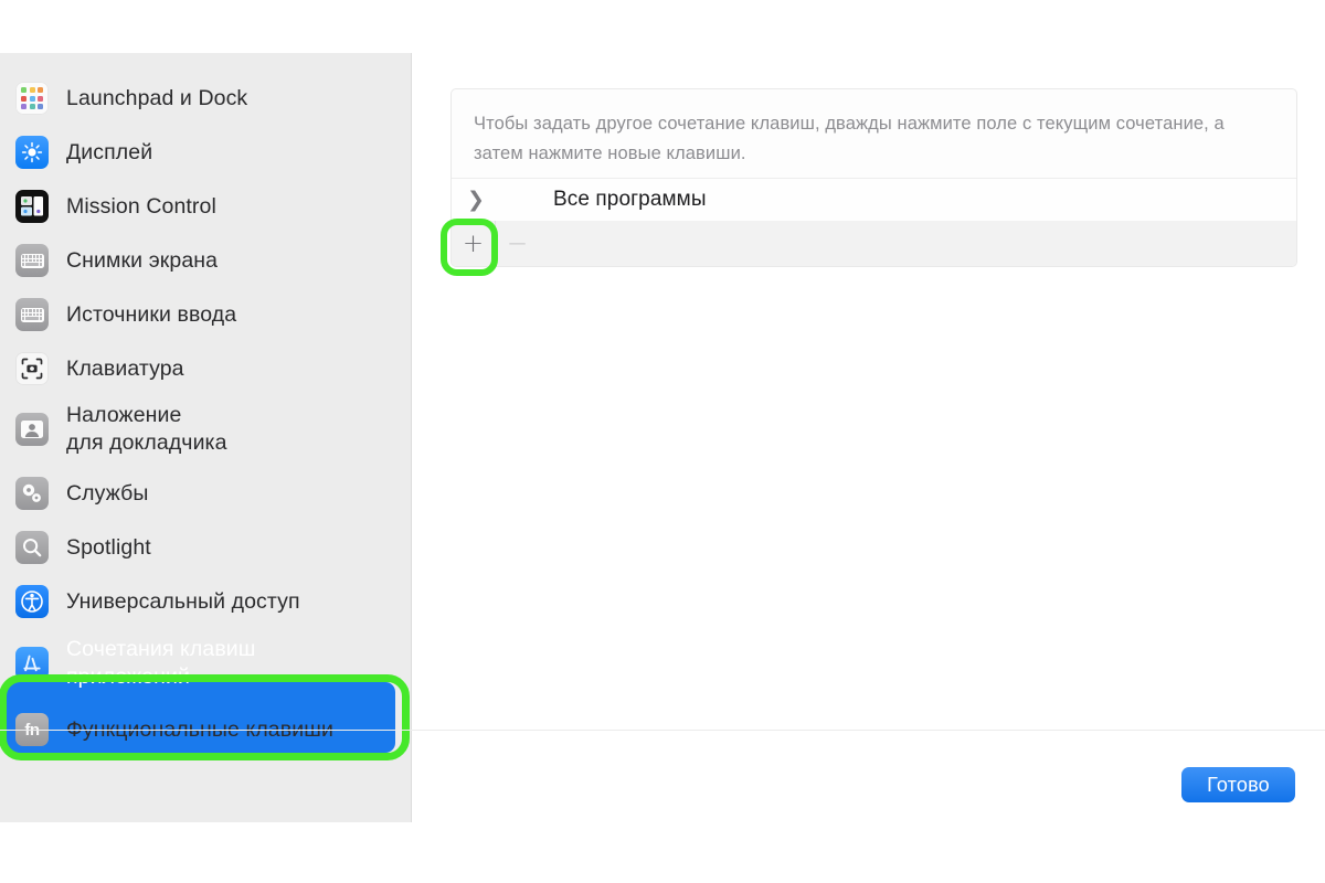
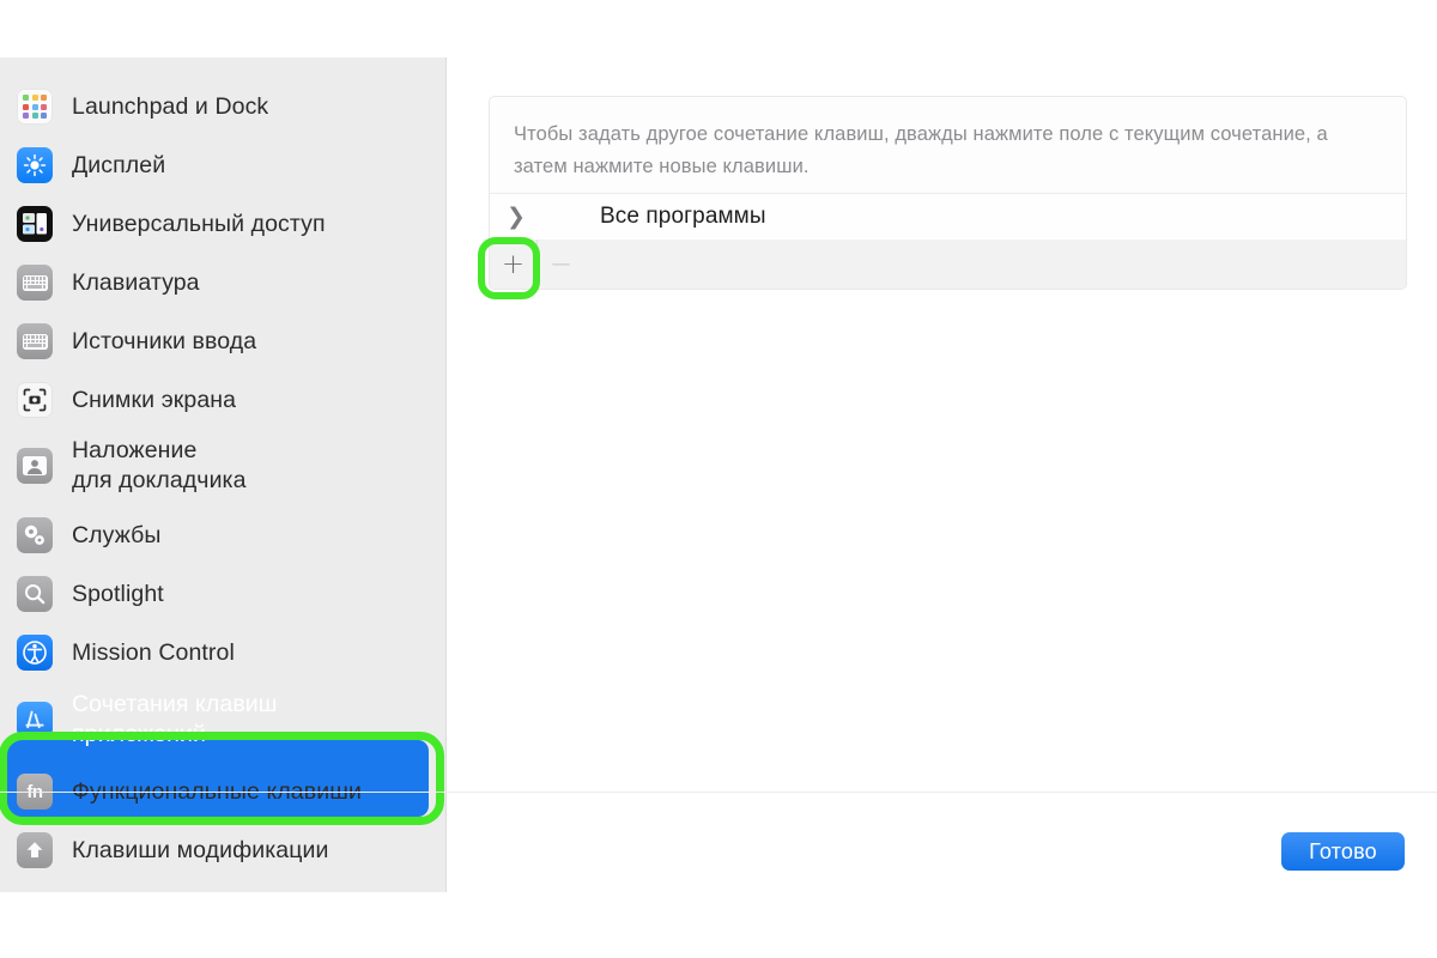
  Launchpad и Dock
  Дисплей
- Mission Control
+ Универсальный доступ
- Снимки экрана
+ Клавиатура
  Источники ввода
- Клавиатура
+ Снимки экрана
  Наложение
  для докладчика
  Службы
  Spotlight
- Универсальный доступ
+ Mission Control
  приложений
+ Клавиши модификации
  Чтобы задать другое сочетание клавиш, дважды нажмите поле с текущим сочетание, а затем нажмите новые клавиши.
  ❯
  Все программы
  +
  −
  Готово
